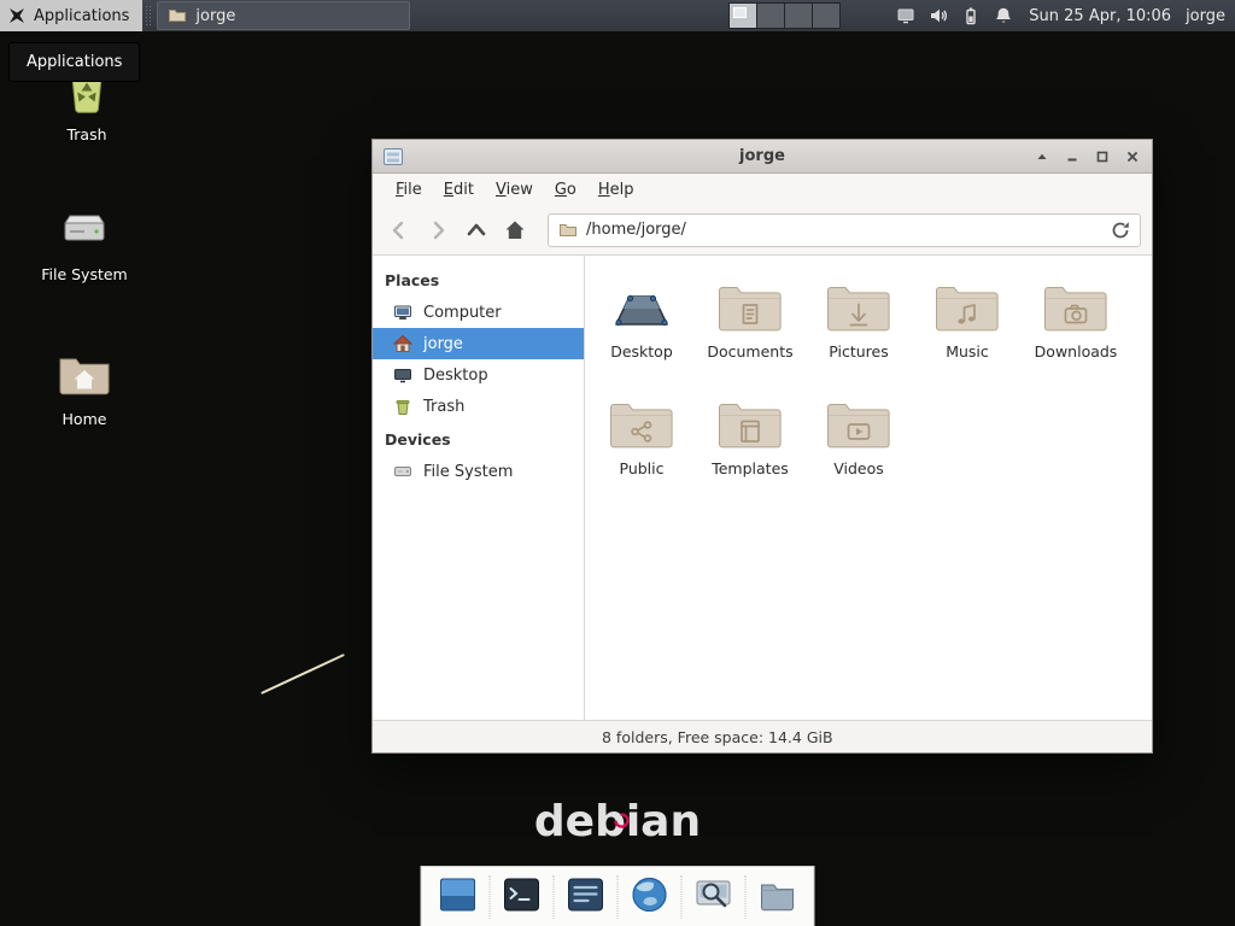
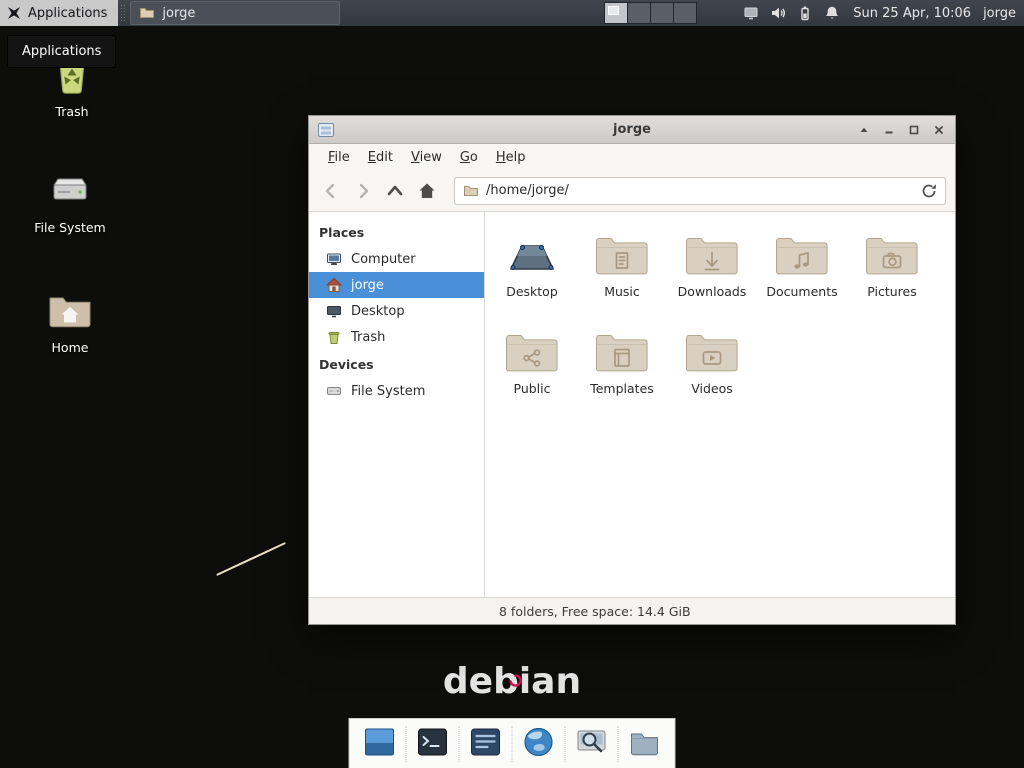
  Applications
  jorge
  Sun 25 Apr, 10:06
  jorge
  Applications
  Trash
  File System
  Home
  jorge
  File
  Edit
  View
  Go
  Help
  /home/jorge/
  Places
  Computer
  jorge
  Desktop
  Trash
  Devices
  File System
  Desktop
- Documents
+ Music
- Pictures
+ Downloads
- Music
+ Documents
- Downloads
+ Pictures
  Public
  Templates
  Videos
  8 folders, Free space: 14.4 GiB
  debian
